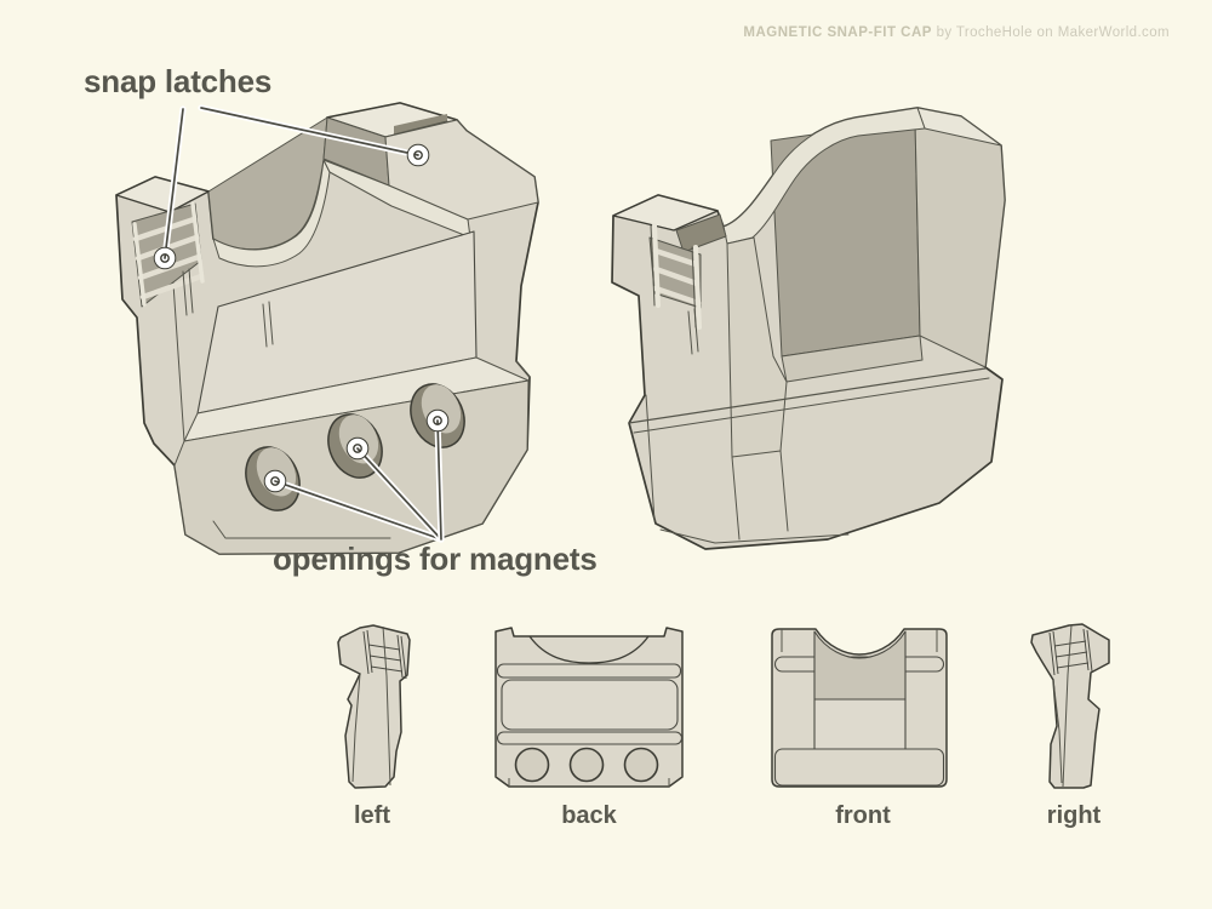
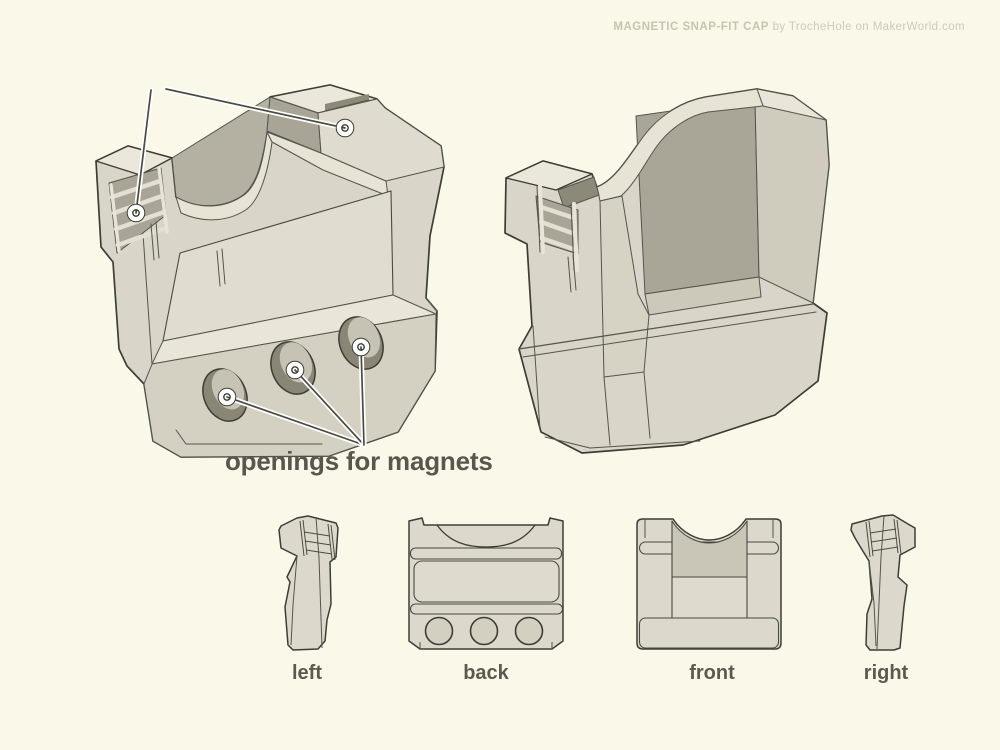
  MAGNETIC SNAP-FIT CAP by TrocheHole on MakerWorld.com
- snap latches
  openings for magnets
  left
  back
  front
  right
